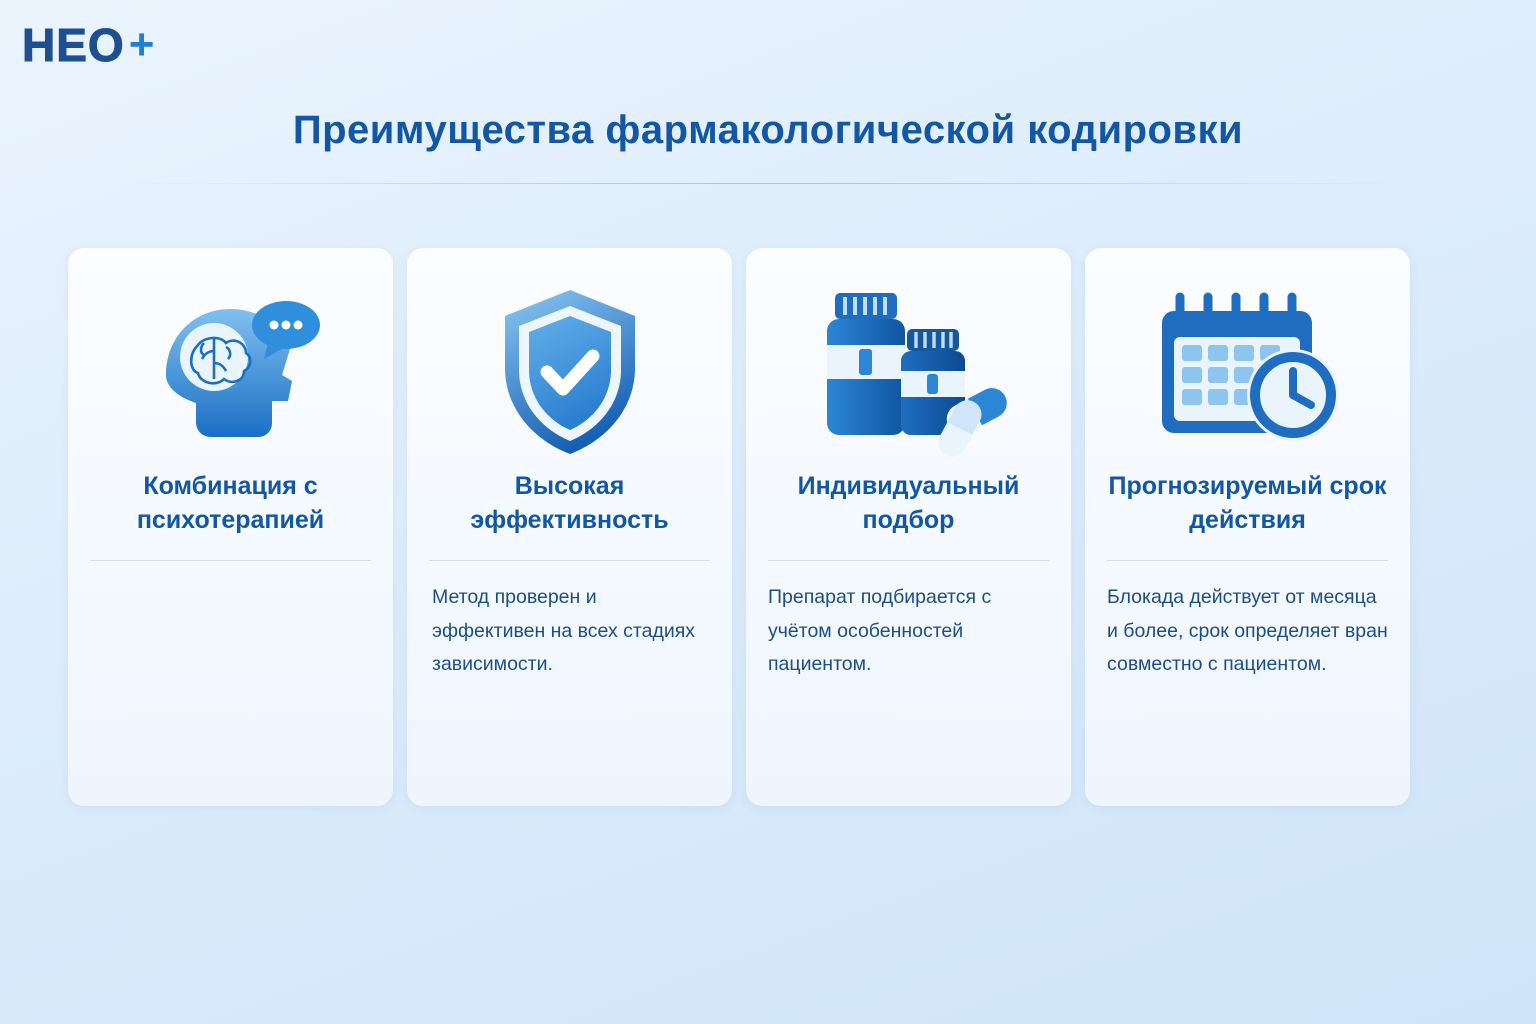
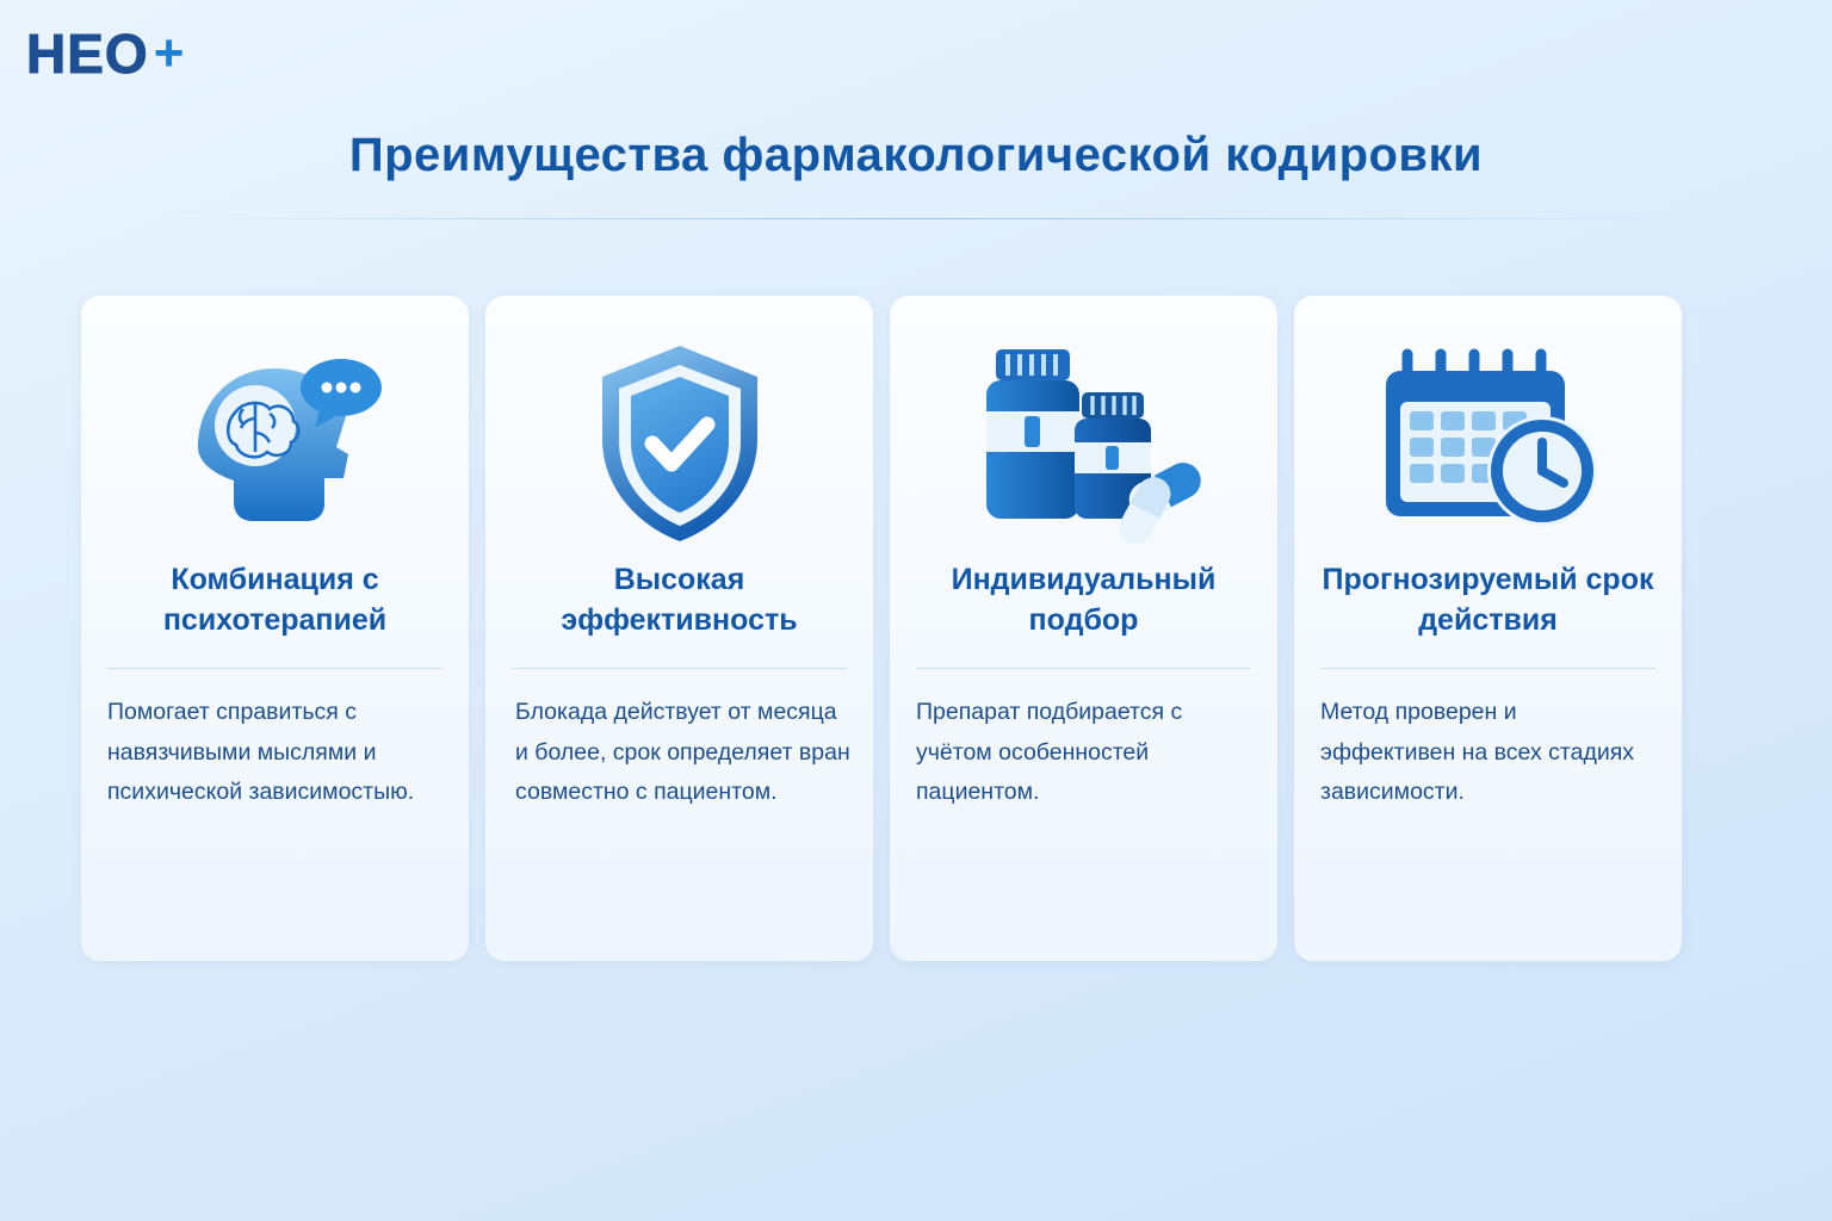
  HEO
  +
  Преимущества фармакологической кодировки
  Комбинация с психотерапией
+ Помогает справиться с навязчивыми мыслями и психической зависимостыю.
  Высокая эффективность
- Метод проверен и эффективен на всех стадиях зависимости.
+ Блокада действует от месяца и более, срок определяет вран совместно с пациентом.
  Индивидуальный подбор
  Препарат подбирается с учётом особенностей пациентом.
  Прогнозируемый срок действия
- Блокада действует от месяца и более, срок определяет вран совместно с пациентом.
+ Метод проверен и эффективен на всех стадиях зависимости.
